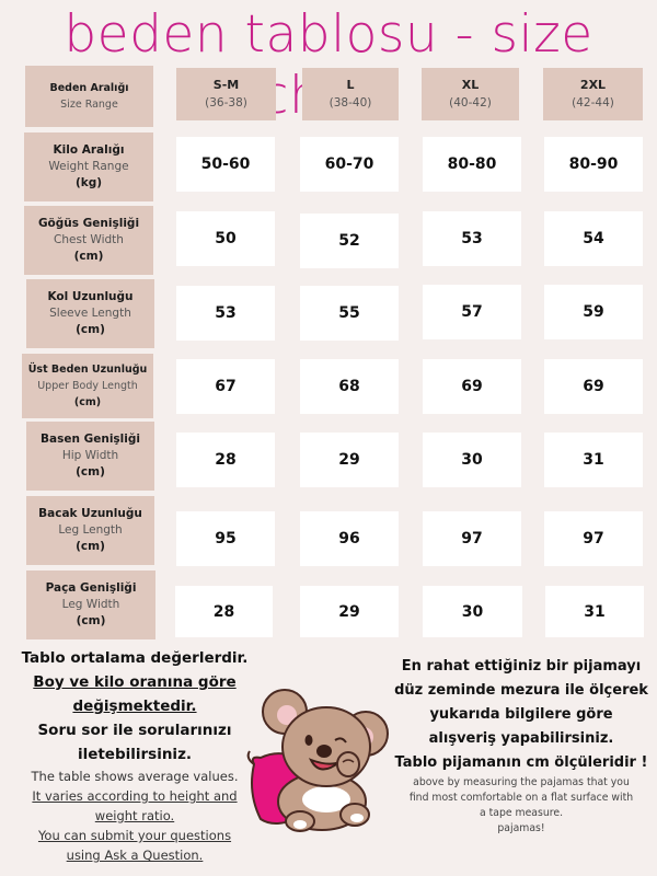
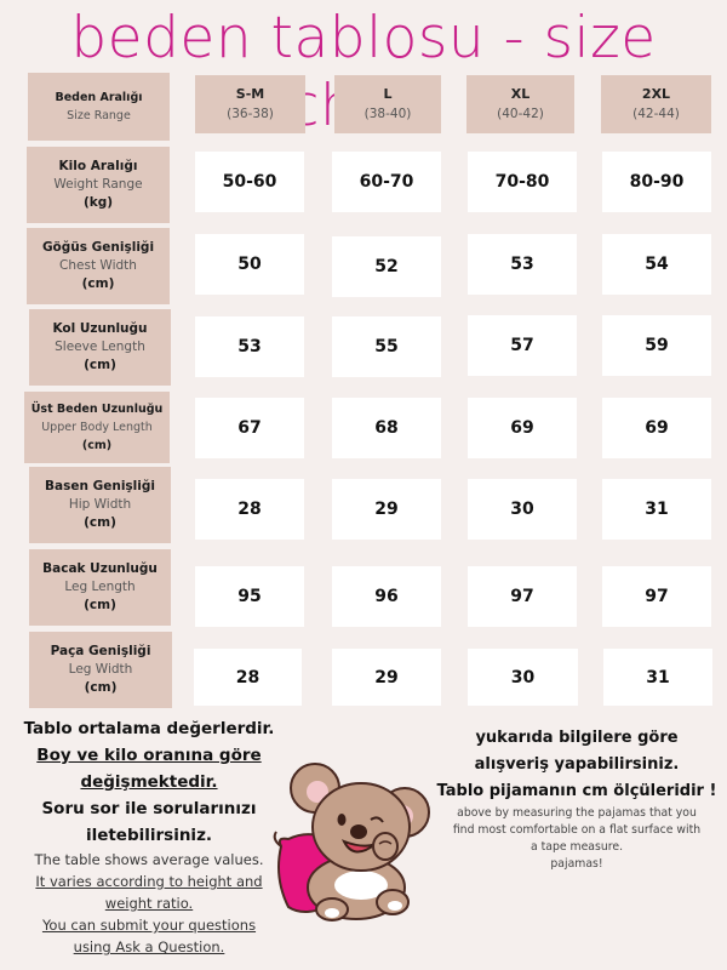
  beden tablosu - size
  Beden Aralığı
  Size Range
  S-M
  (36-38)
  L
  (38-40)
  XL
  (40-42)
  2XL
  (42-44)
  Kilo Aralığı
  Weight Range
  (kg)
  50-60
  60-70
- 80-80
+ 70-80
  80-90
  Göğüs Genişliği
  Chest Width
  (cm)
  50
  52
  53
  54
  Kol Uzunluğu
  Sleeve Length
  (cm)
  53
  55
  57
  59
  Üst Beden Uzunluğu
  Upper Body Length
  (cm)
  67
  68
  69
  69
  Basen Genişliği
  Hip Width
  (cm)
  28
  29
  30
  31
  Bacak Uzunluğu
  Leg Length
  (cm)
  95
  96
  97
  97
  Paça Genişliği
  Leg Width
  (cm)
  28
  29
  30
  31
  Tablo ortalama değerlerdir.
  Boy ve kilo oranına göre
  değişmektedir.
  Soru sor ile sorularınızı
  iletebilirsiniz.
  The table shows average values.
  It varies according to height and
  weight ratio.
  You can submit your questions
  using Ask a Question.
- En rahat ettiğiniz bir pijamayı
- düz zeminde mezura ile ölçerek
  yukarıda bilgilere göre
  alışveriş yapabilirsiniz.
  Tablo pijamanın cm ölçüleridir !
  above by measuring the pajamas that you
  find most comfortable on a flat surface with
  a tape measure.
  pajamas!
